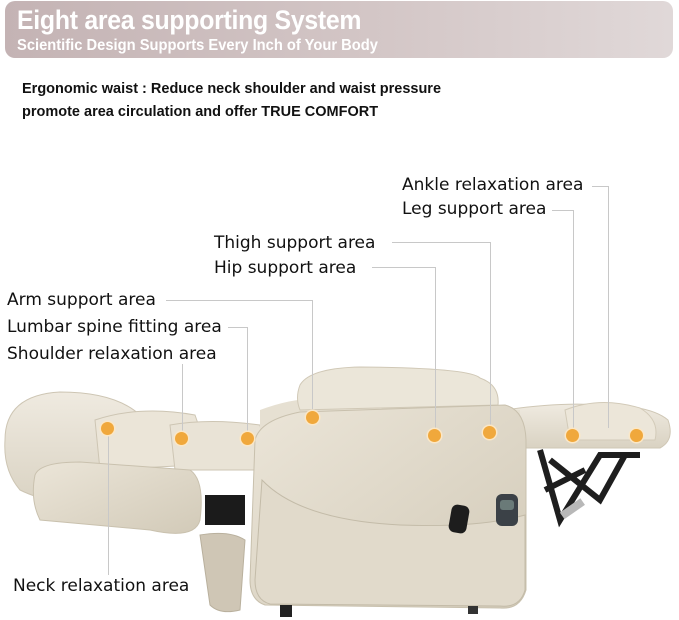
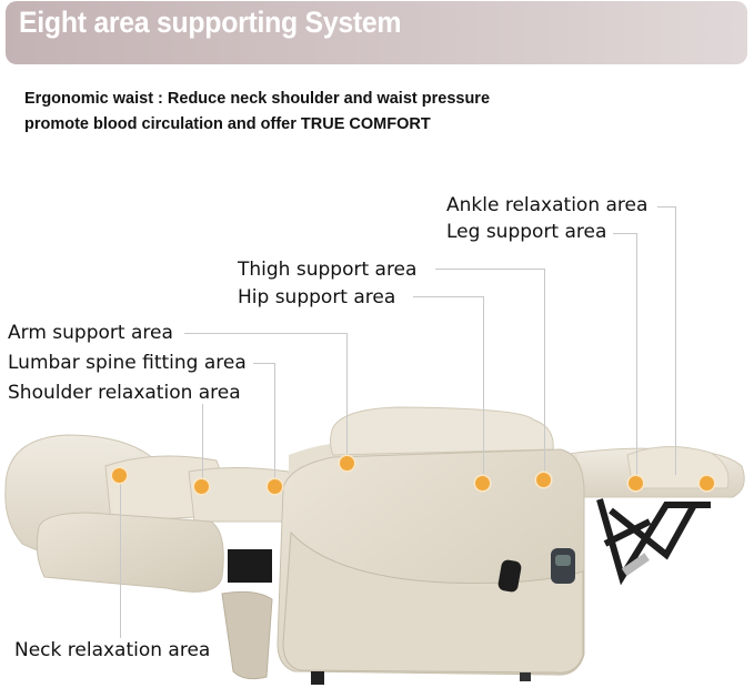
  Eight area supporting System
- Scientific Design Supports Every Inch of Your Body
  Ergonomic waist : Reduce neck shoulder and waist pressure
- promote area circulation and offer TRUE COMFORT
+ promote blood circulation and offer TRUE COMFORT
  Ankle relaxation area
  Leg support area
  Thigh support area
  Hip support area
  Arm support area
  Lumbar spine fitting area
  Shoulder relaxation area
  Neck relaxation area
